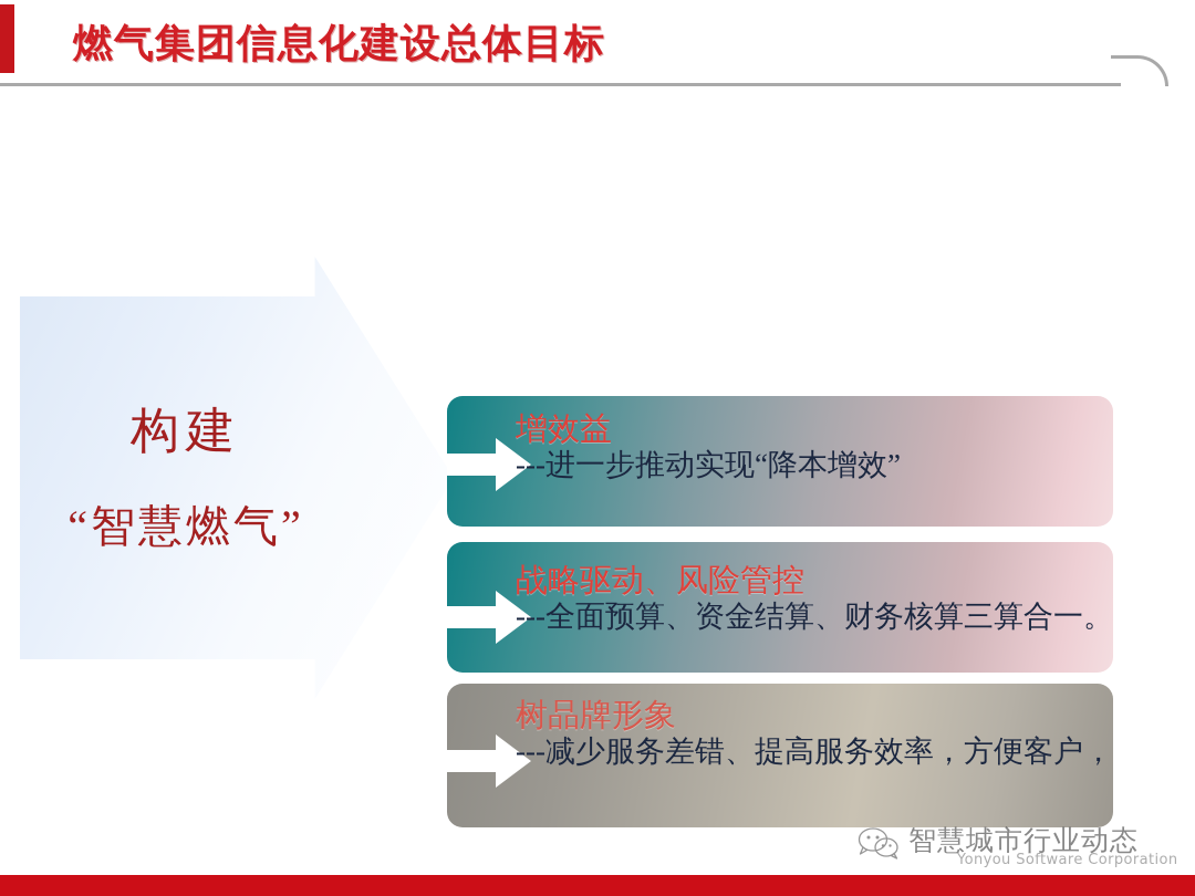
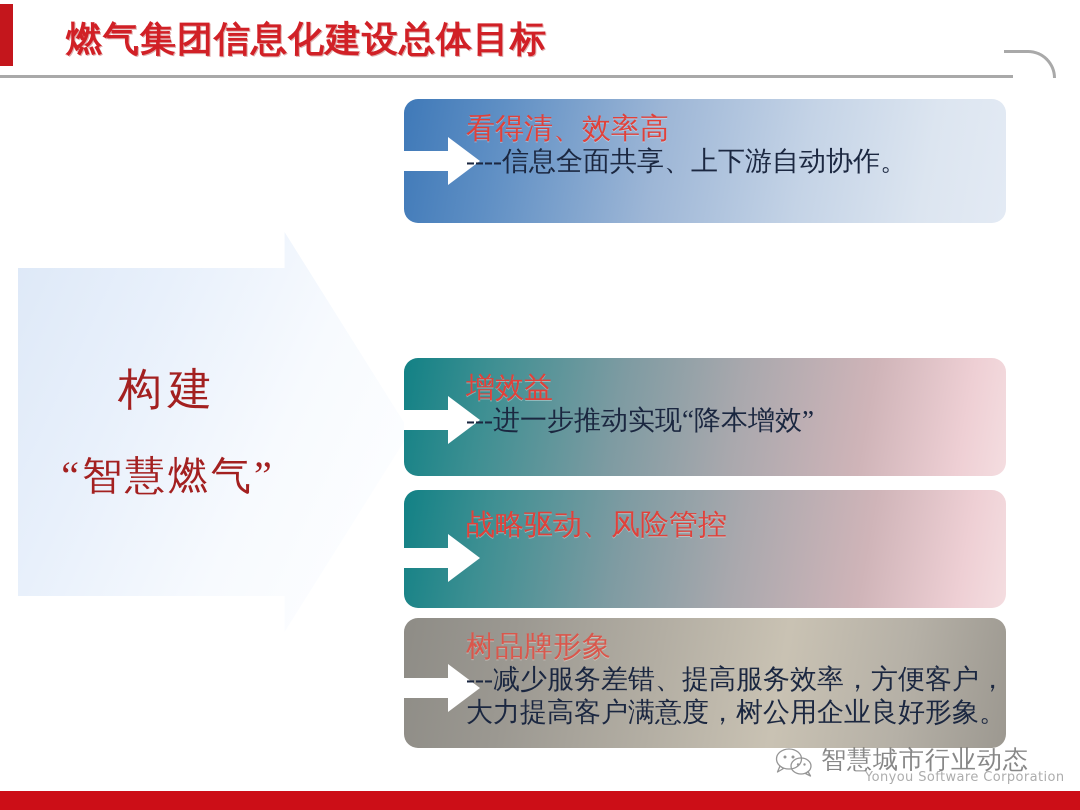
  燃气集团信息化建设总体目标
  构建
  “智慧燃气”
+ 看得清、效率高
+ ----信息全面共享、上下游自动协作。
  增效益
  ---进一步推动实现“降本增效”
  战略驱动、风险管控
- ---全面预算、资金结算、财务核算三算合一。
  树品牌形象
  ---减少服务差错、提高服务效率，方便客户，
+ 大力提高客户满意度，树公用企业良好形象。
  智慧城市行业动态
  Yonyou Software Corporation
